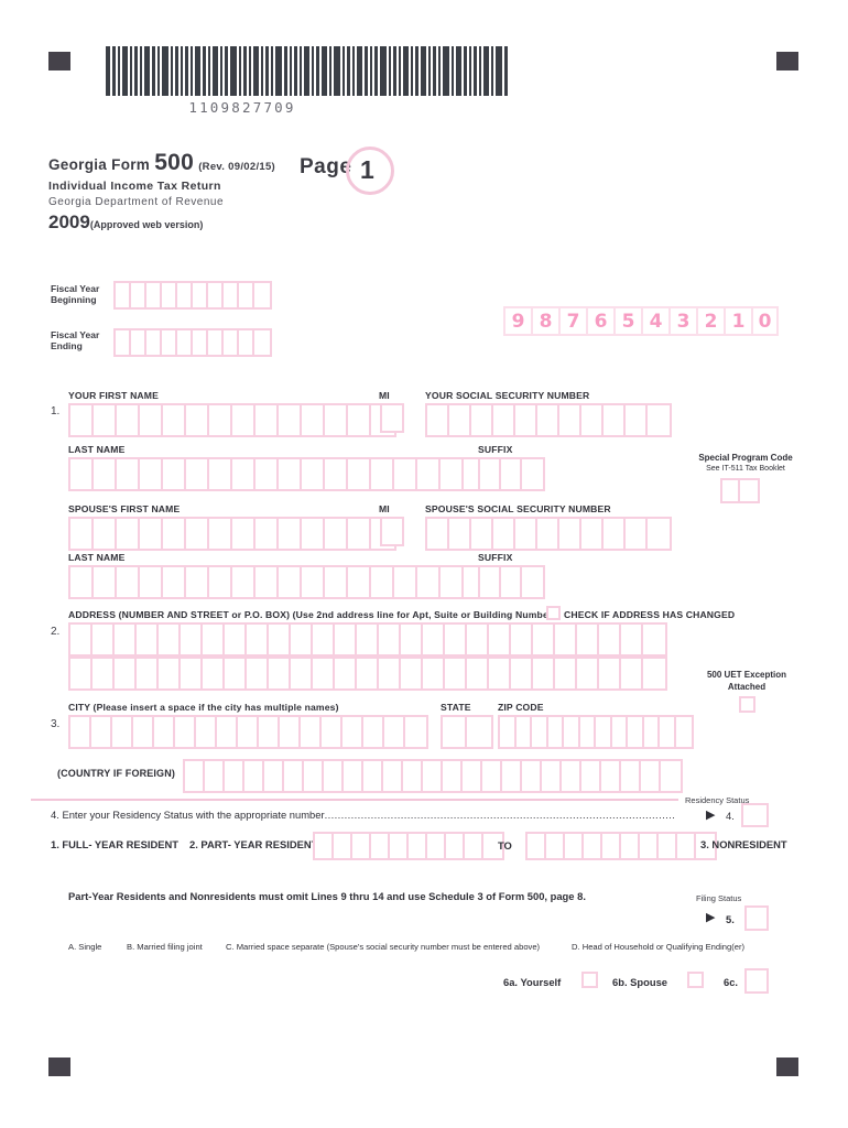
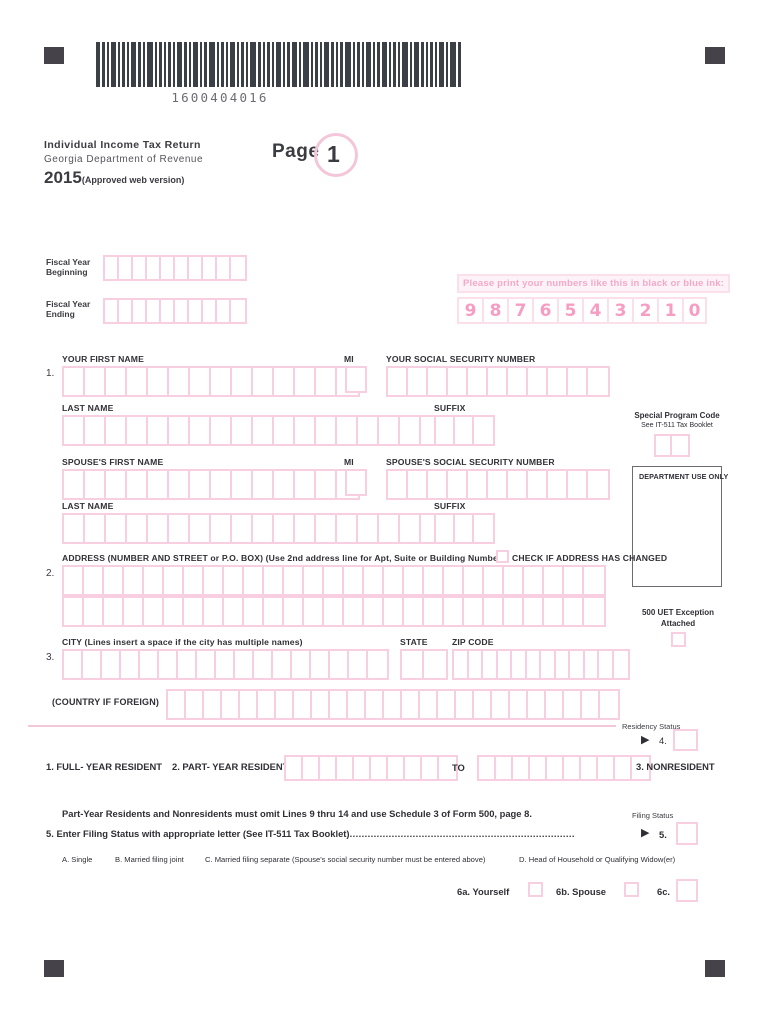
- 1109827709
+ 1600404016
- Georgia Form 500 (Rev. 09/02/15)
  Individual Income Tax Return
  Georgia Department of Revenue
- 2009(Approved web version)
+ 2015(Approved web version)
  Page
  1
  Fiscal Year
  Beginning
  Fiscal Year
  Ending
+ Please print your numbers like this in black or blue ink:
  9
  8
  7
  6
  5
  4
  3
  2
  1
  0
  YOUR FIRST NAME
  MI
  YOUR SOCIAL SECURITY NUMBER
  1.
  LAST NAME
  SUFFIX
  Special Program Code
  SPOUSE'S FIRST NAME
  MI
  SPOUSE'S SOCIAL SECURITY NUMBER
  LAST NAME
  SUFFIX
+ DEPARTMENT USE ONLY
  ADDRESS (NUMBER AND STREET or P.O. BOX) (Use 2nd address line for Apt, Suite or Building Numb
  CHECK IF ADDRESS HAS CHANGED
  2.
  500 UET Exception
  Attached
- CITY (Please insert a space if the city has multiple names)
+ CITY (Lines insert a space if the city has multiple names)
  STATE
  ZIP CODE
  3.
  (COUNTRY IF FOREIGN)
  Residency Status
- 4. Enter your Residency Status with the appropriate number..........................................................................................................
  ▶
  4.
  1. FULL- YEAR RESIDENT
  2. PART- YEAR RESIDEN
  TO
  3. NONRESIDENT
  Part-Year Residents and Nonresidents must omit Lines 9 thru 14 and use Schedule 3 of Form 500, page 8.
  Filing Status
+ 5. Enter Filing Status with appropriate letter (See IT-511 Tax Booklet)...........................................................................
  ▶
  5.
  A. Single
  B. Married filing joint
- C. Married space separate (Spouse's social security number must be entered above)
+ C. Married filing separate (Spouse's social security number must be entered above)
- D. Head of Household or Qualifying Ending(er)
+ D. Head of Household or Qualifying Widow(er)
  6a. Yourself
  6b. Spouse
  6c.
